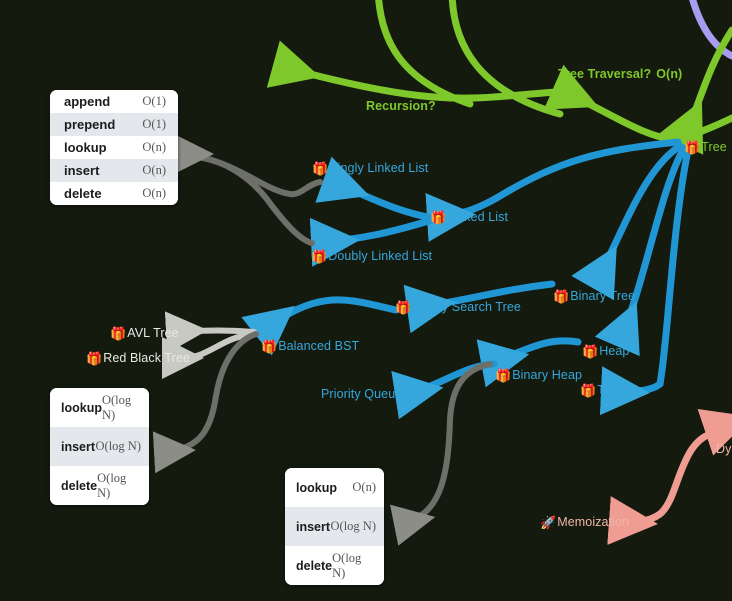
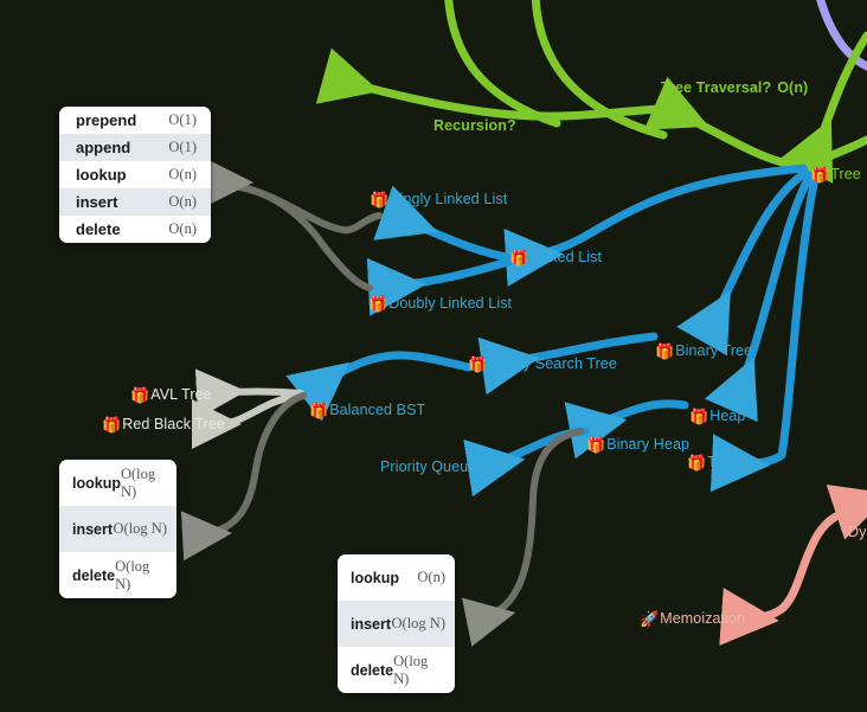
  Recursion?
  Tree Traversal?
  O(n)
  🎁
  Tree
  🎁
  Singly Linked List
  🎁
  Linked List
  🎁
  Doubly Linked List
  🎁
  Binary Tree
  🎁
  Binary Search Tree
  🎁
  Balanced BST
  🎁
  AVL Tree
  🎁
  Red Black Tree
  🎁
  Heap
  🎁
  Binary Heap
  Priority Queue
  🎁
  Trie
  🚀
  Memoization
  Dy
- append
+ prepend
  O(1)
- prepend
+ append
  O(1)
  lookup
  O(n)
  insert
  O(n)
  delete
  O(n)
  lookup
  O(log N)
  insert
  O(log N)
  delete
  O(log N)
  lookup
  O(n)
  insert
  O(log N)
  delete
  O(log N)
